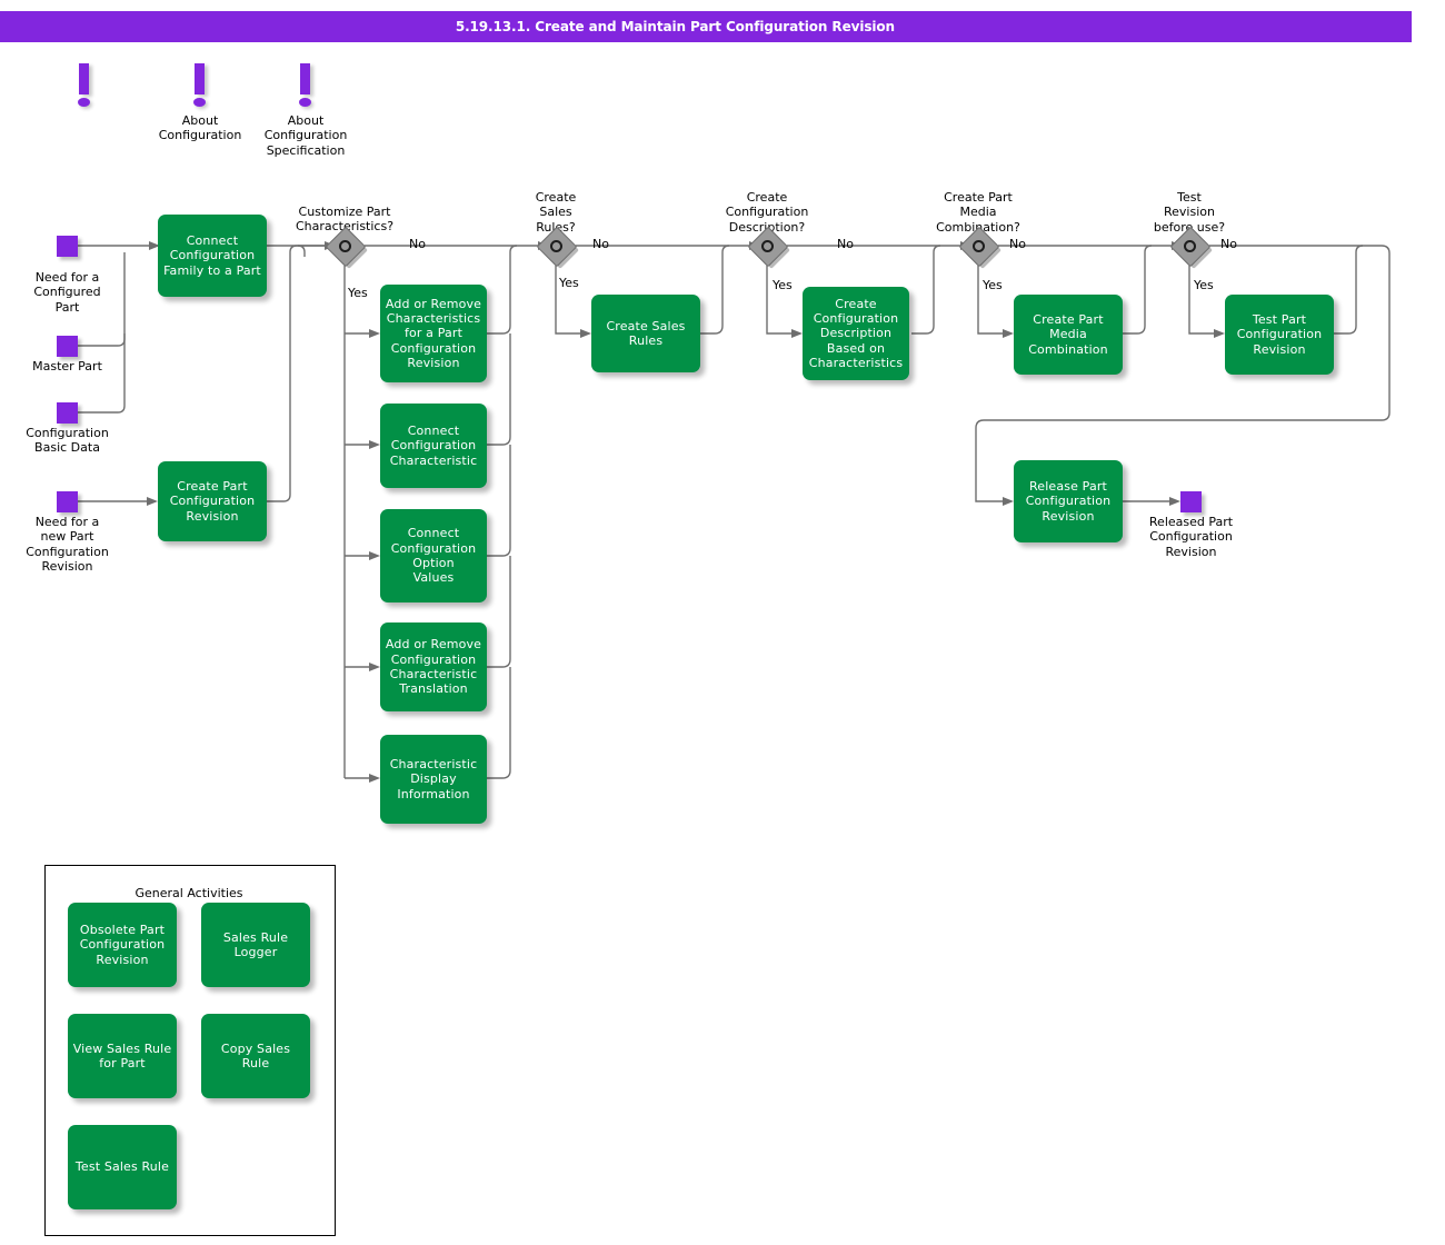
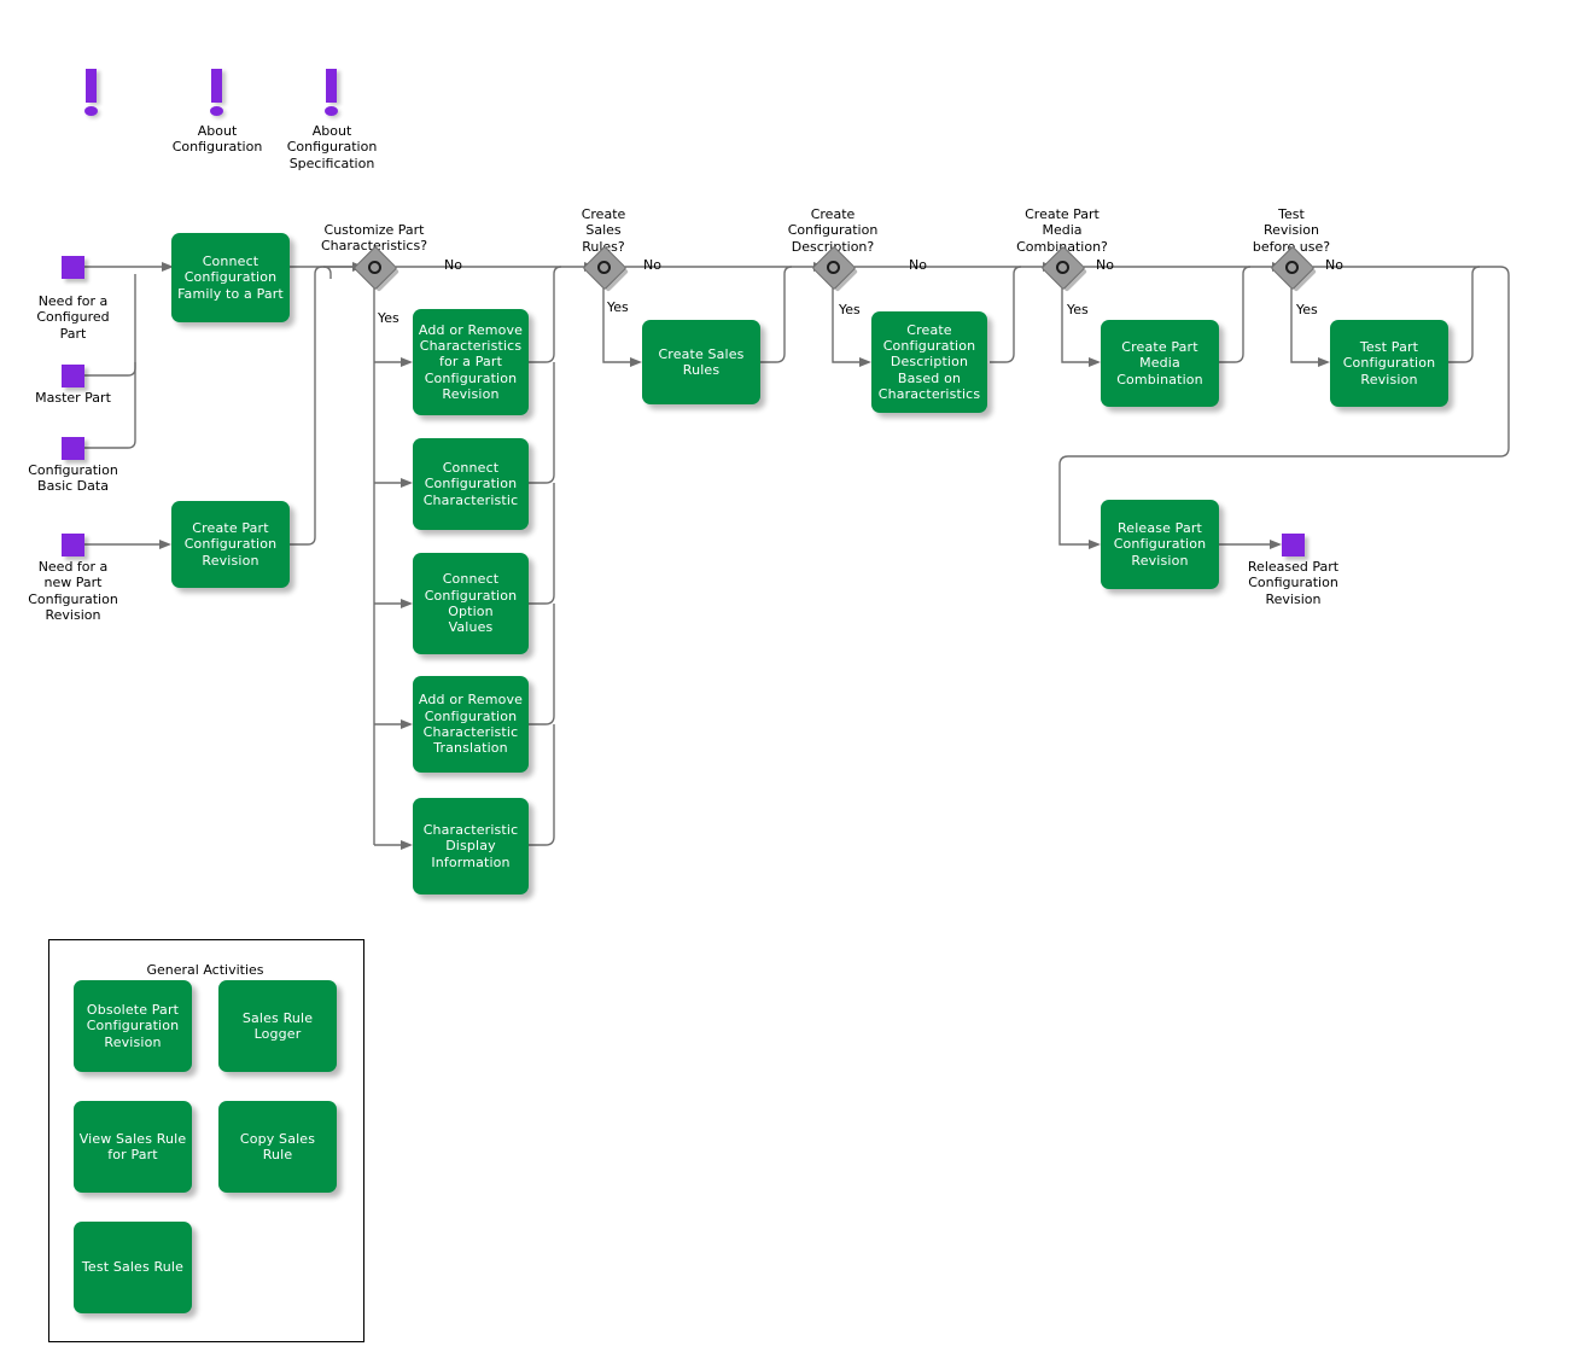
- 5.19.13.1. Create and Maintain Part Configuration Revision
  About
  Configuration
  About
  Configuration
  Specification
  Need for a
  Configured
  Part
  Master Part
  Configuration
  Basic Data
  Need for a
  new Part
  Configuration
  Revision
  Connect
  Configuration
  Family to a Part
  Create Part
  Configuration
  Revision
  Add or Remove
  Characteristics
  for a Part
  Configuration
  Revision
  Connect
  Configuration
  Characteristic
  Connect
  Configuration
  Option
  Values
  Add or Remove
  Configuration
  Characteristic
  Translation
  Characteristic
  Display
  Information
  Create Sales
  Rules
  Create
  Configuration
  Description
  Based on
  Characteristics
  Create Part
  Media
  Combination
  Test Part
  Configuration
  Revision
  Release Part
  Configuration
  Revision
  Released Part
  Configuration
  Revision
  Customize Part
  Characteristics?
  No
  Yes
  Create
  Sales
  Rules?
  No
  Yes
  Create
  Configuration
  Descrption?
  No
  Yes
  Create Part
  Media
  Combiation?
  No
  Yes
  Test
  Revision
  befor use?
  No
  Yes
  General Activities
  Obsolete Part
  Configuration
  Revision
  Sales Rule
  Logger
  View Sales Rule
  for Part
  Copy Sales Rule
  Test Sales Rule
